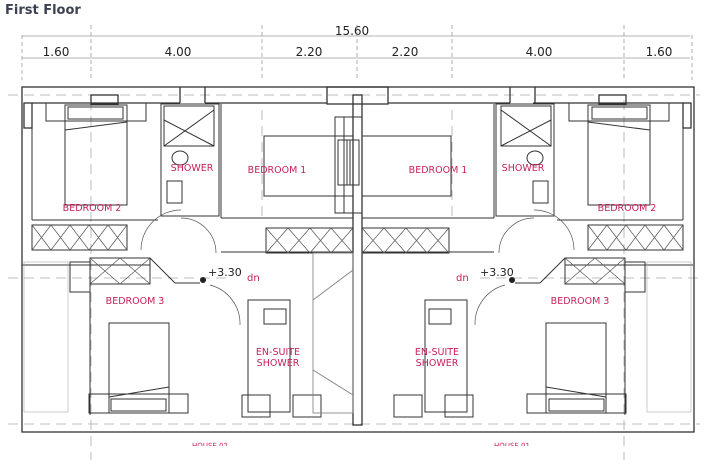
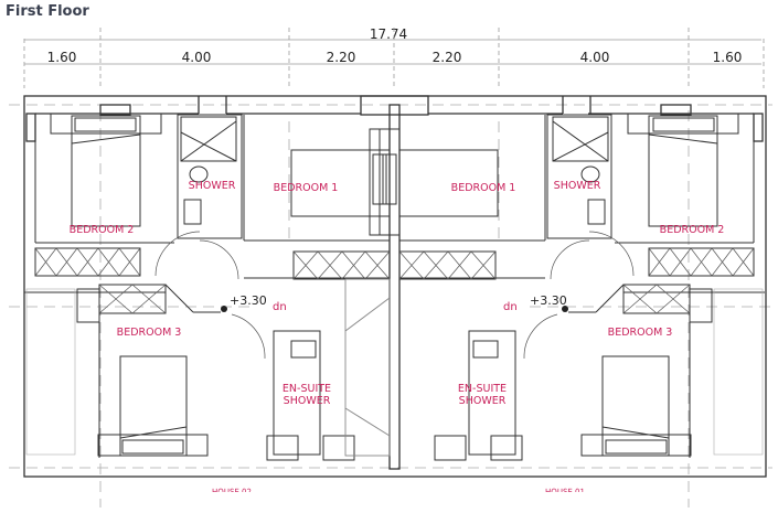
  First Floor
- 15.60
+ 17.74
  1.60
  4.00
  2.20
  2.20
  4.00
  1.60
  BEDROOM 2
  SHOWER
  BEDROOM 1
  BEDROOM 3
  EN-SUITE
  SHOWER
  BEDROOM 2
  SHOWER
  BEDROOM 1
  BEDROOM 3
  EN-SUITE
  SHOWER
  +3.30
  +3.30
  dn
  dn
